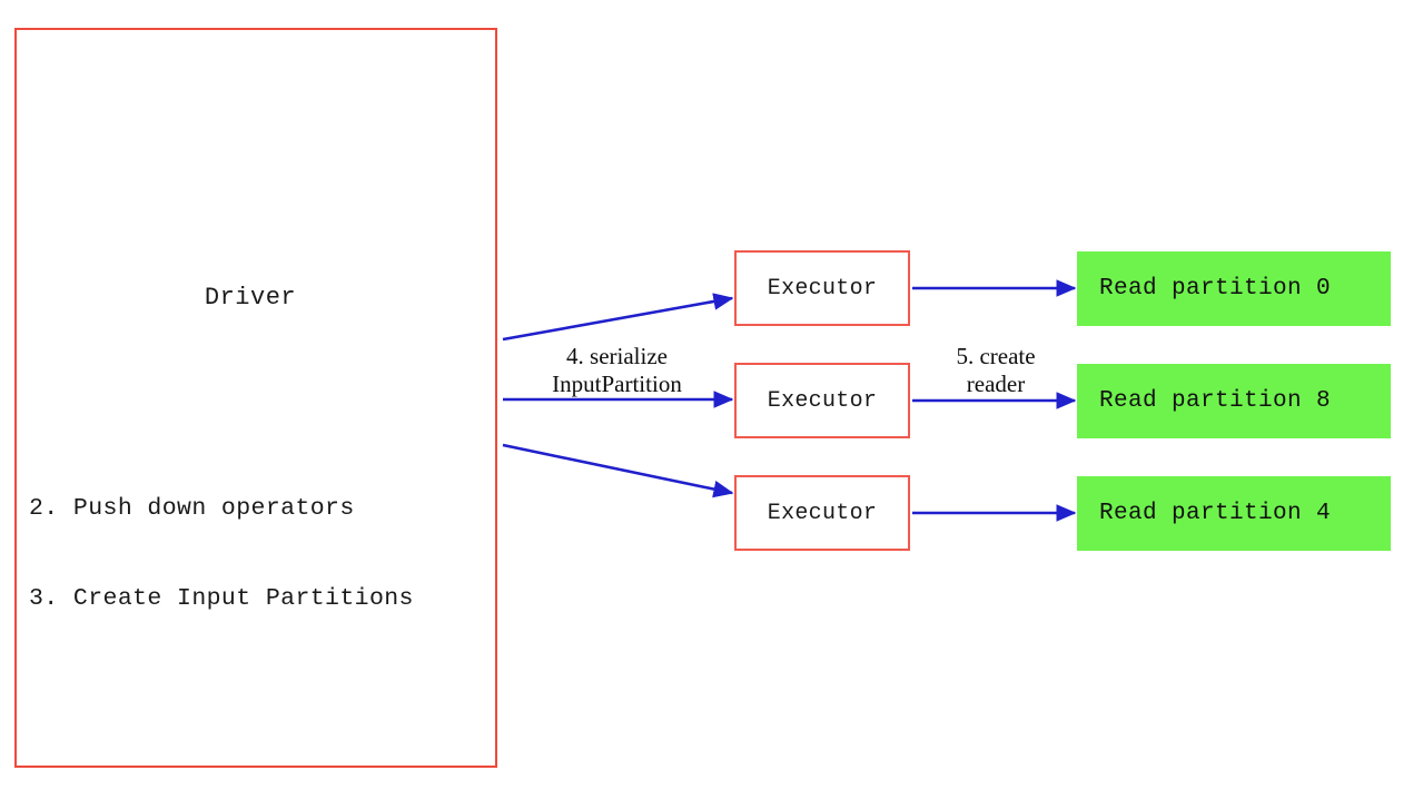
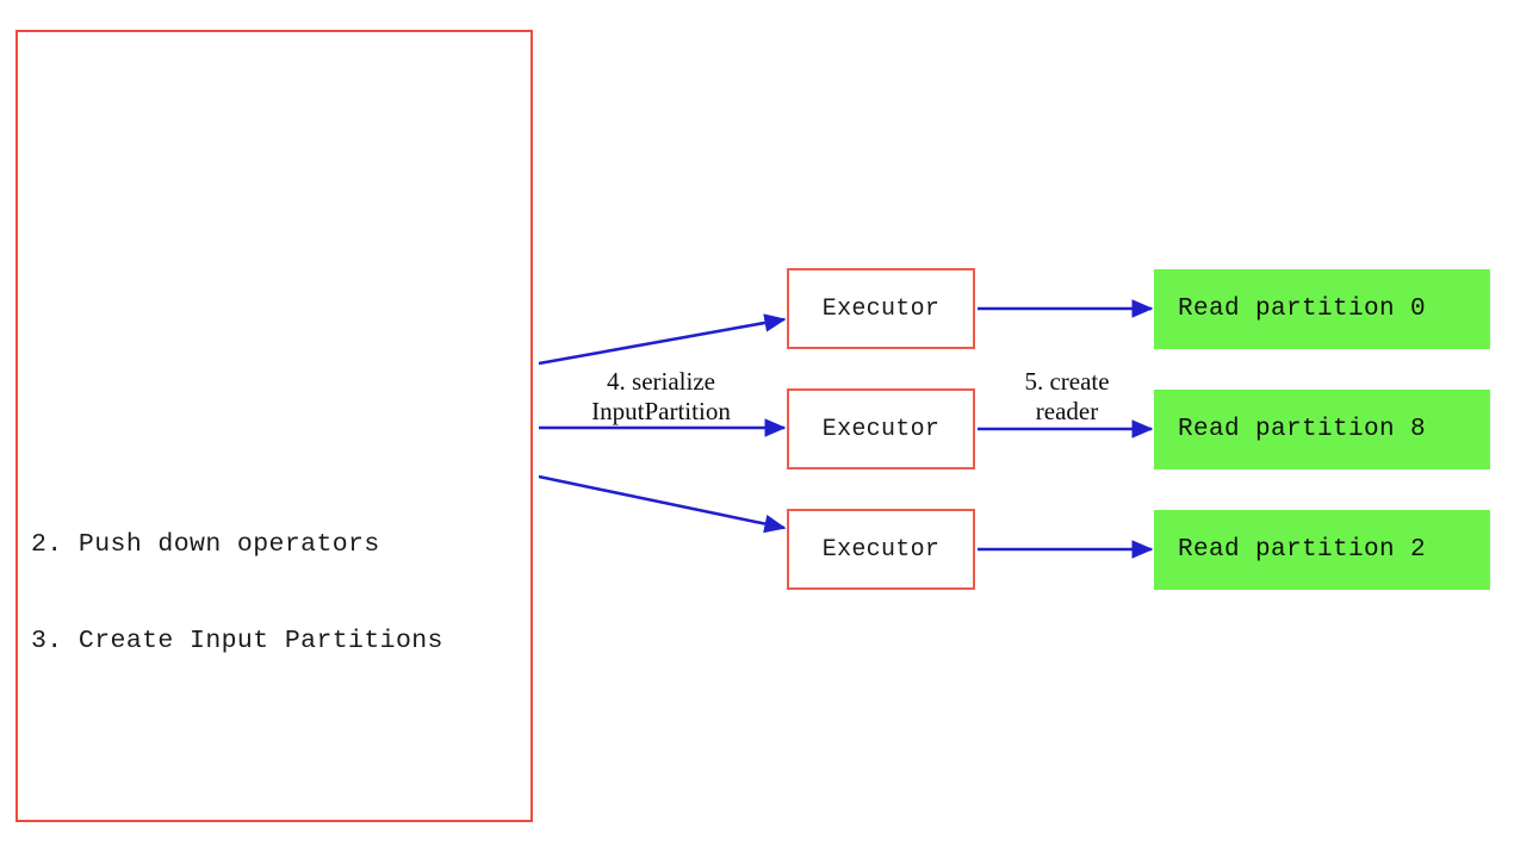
- Driver
  2. Push down operators
  3. Create Input Partitions
  Executor
  Executor
  Executor
  Read partition 0
  Read partition 8
- Read partition 4
+ Read partition 2
  4. serialize
  InputPartition
  5. create
  reader
